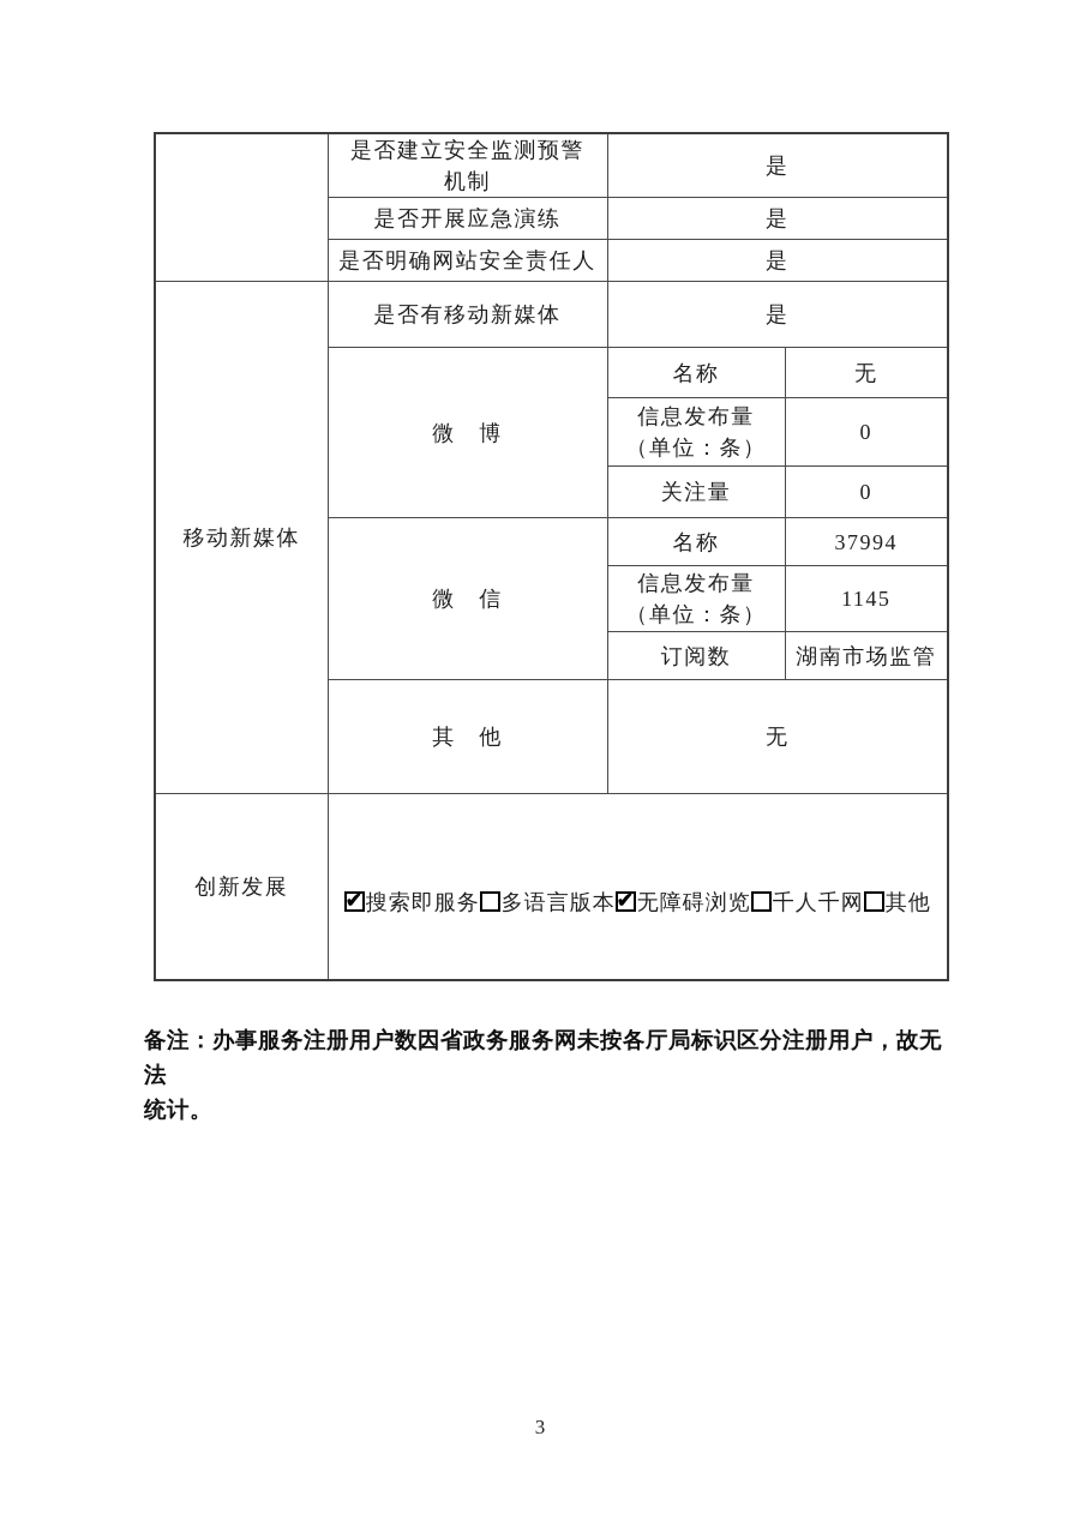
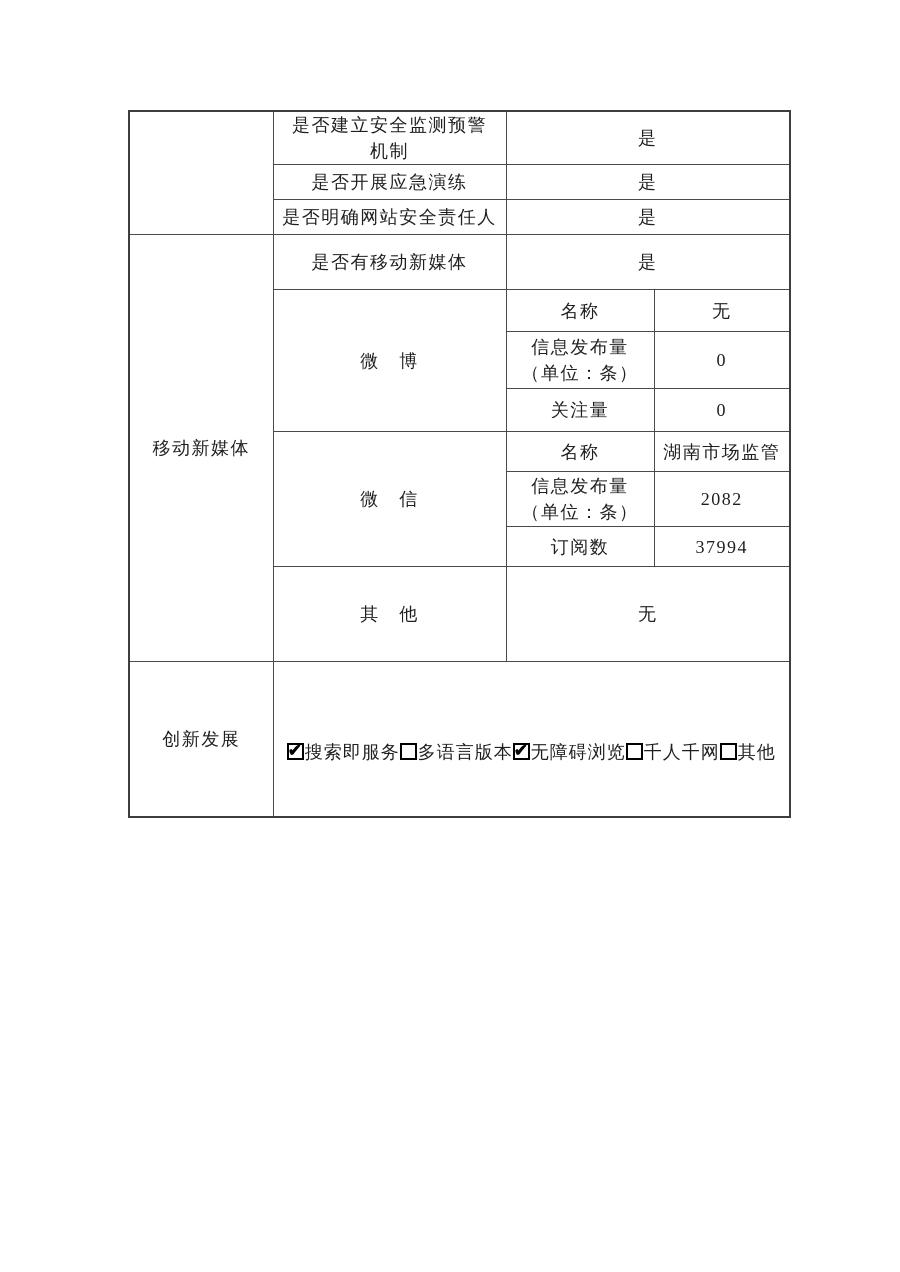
  	是否建立安全监测预警 机制	是
  是否开展应急演练	是
  是否明确网站安全责任人	是
  移动新媒体	是否有移动新媒体	是
  微 博	名称	无
  信息发布量 （单位：条）	0
  关注量	0
- 微 信	名称	37994
+ 微 信	名称	湖南市场监管
- 信息发布量 （单位：条）	1145
+ 信息发布量 （单位：条）	2082
- 订阅数	湖南市场监管
+ 订阅数	37994
  其 他	无
  创新发展	搜索即服务 多语言版本 无障碍浏览 千人千网 其他
- 备注：办事服务注册用户数因省政务服务网未按各厅局标识区分注册用户，故无法
- 统计。
- 3
